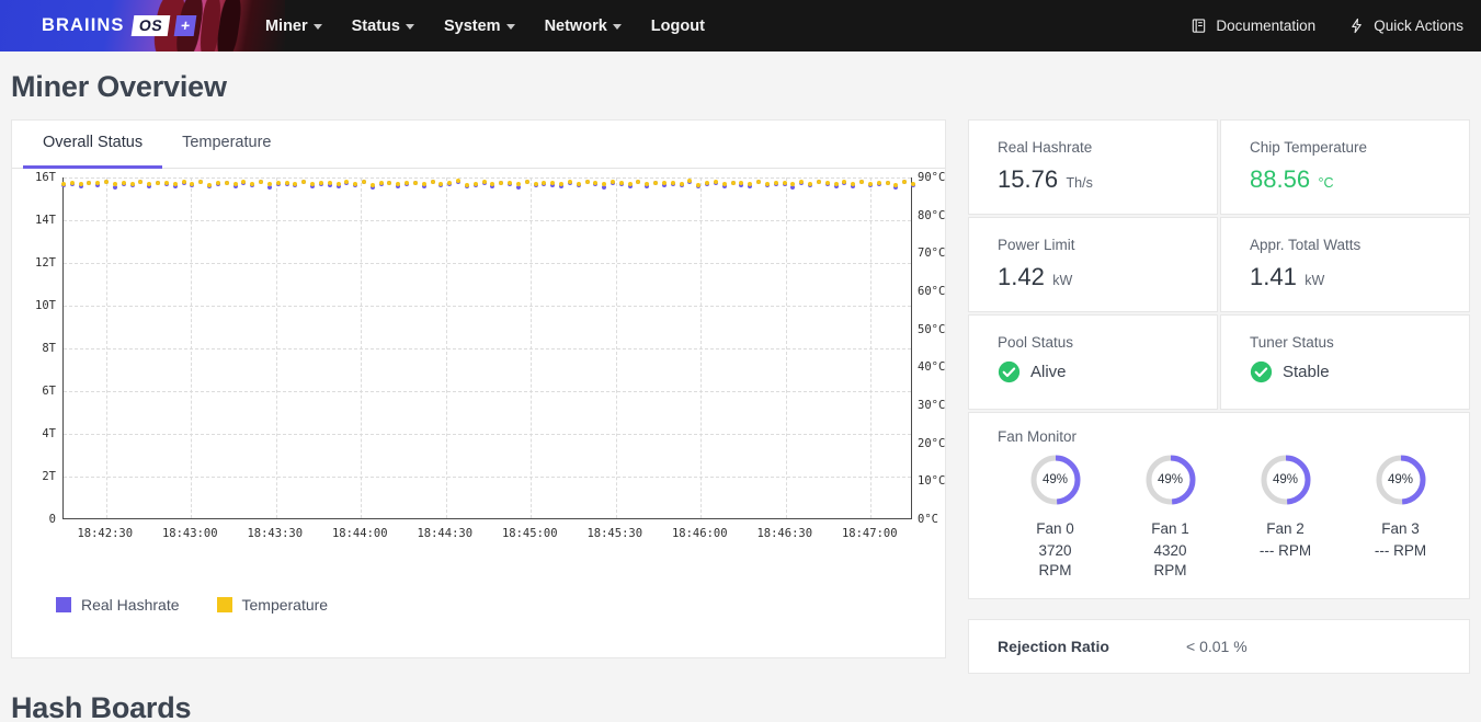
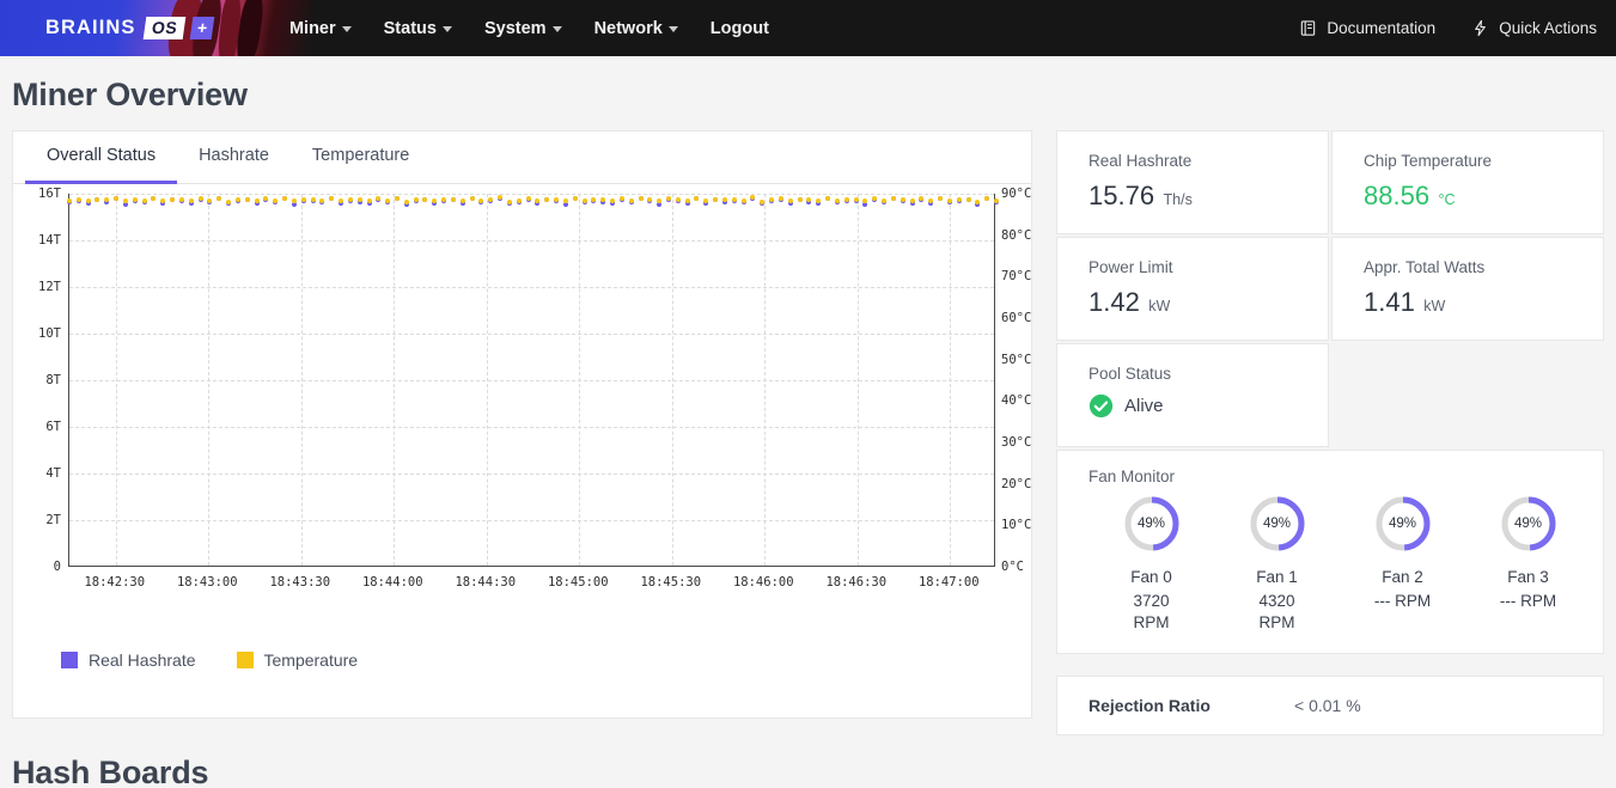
  BRAIINS
  Miner
  Status
  System
  Network
  Logout
  Documentation
  Quick Actions
  Miner Overview
  Overall Status
+ Hashrate
  Temperature
  0
  2T
  4T
  6T
  8T
  10T
  12T
  14T
  16T
  0°C
  10°C
  20°C
  30°C
  40°C
  50°C
  60°C
  70°C
  80°C
  90°C
  18:42:30
  18:43:00
  18:43:30
  18:44:00
  18:44:30
  18:45:00
  18:45:30
  18:46:00
  18:46:30
  18:47:00
  Real Hashrate
  Temperature
  Real Hashrate
  15.76 Th/s
  Chip Temperature
  88.56 °C
  Power Limit
  1.42 kW
  Appr. Total Watts
  1.41 kW
  Pool Status
  Alive
- Tuner Status
- Stable
  Fan Monitor
  49%
  Fan 0
  3720 RPM
  49%
  Fan 1
  4320 RPM
  49%
  Fan 2
  --- RPM
  49%
  Fan 3
  --- RPM
  Rejection Ratio
  < 0.01 %
  Hash Boards
